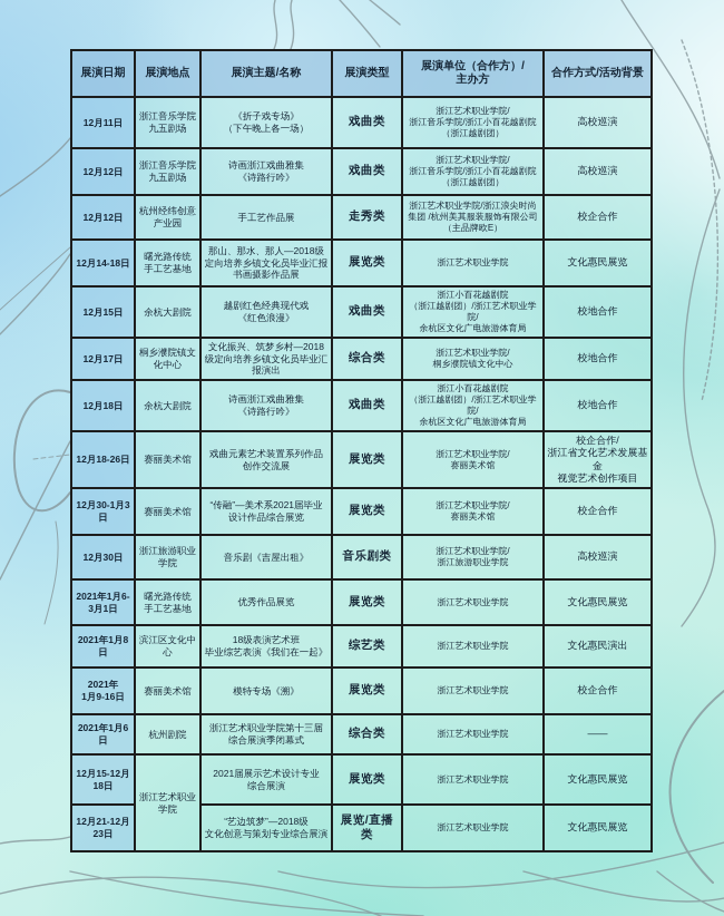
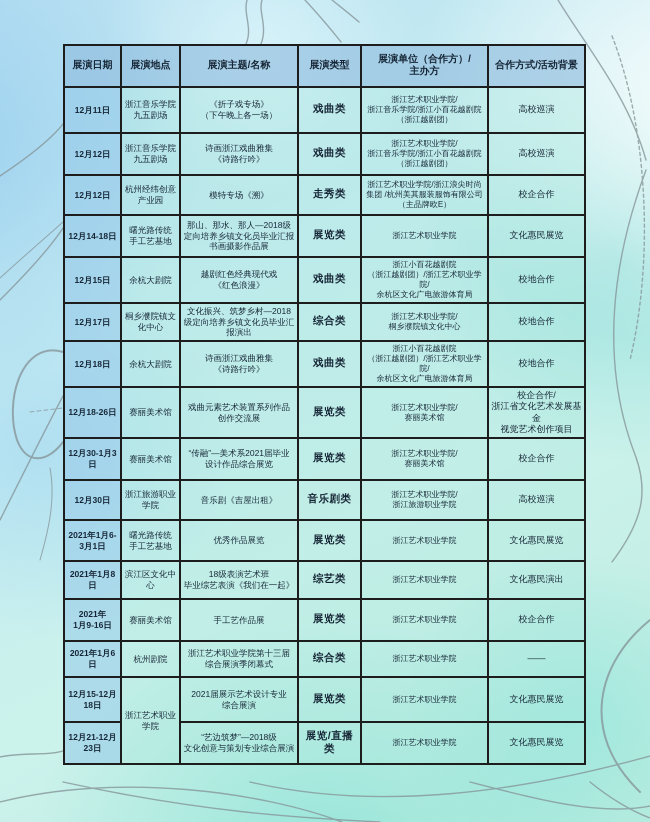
  展演日期	展演地点	展演主题/名称	展演类型	展演单位（合作方）/ 主办方	合作方式/活动背景
  12月11日	浙江音乐学院 九五剧场	《折子戏专场》 （下午晚上各一场）	戏曲类	浙江艺术职业学院/ 浙江音乐学院/浙江小百花越剧院 （浙江越剧团）	高校巡演
  12月12日	浙江音乐学院 九五剧场	诗画浙江戏曲雅集 《诗路行吟》	戏曲类	浙江艺术职业学院/ 浙江音乐学院/浙江小百花越剧院 （浙江越剧团）	高校巡演
- 12月12日	杭州经纬创意 产业园	手工艺作品展	走秀类	浙江艺术职业学院/浙江浪尖时尚集团 /杭州美其服装服饰有限公司 （主品牌欧E）	校企合作
+ 12月12日	杭州经纬创意 产业园	模特专场《溯》	走秀类	浙江艺术职业学院/浙江浪尖时尚集团 /杭州美其服装服饰有限公司 （主品牌欧E）	校企合作
  12月14-18日	曙光路传统 手工艺基地	那山、那水、那人—2018级定向培养乡镇文化员毕业汇报书画摄影作品展	展览类	浙江艺术职业学院	文化惠民展览
  12月15日	余杭大剧院	越剧红色经典现代戏 《红色浪漫》	戏曲类	浙江小百花越剧院 （浙江越剧团）/浙江艺术职业学院/ 余杭区文化广电旅游体育局	校地合作
  12月17日	桐乡濮院镇文化中心	文化振兴、筑梦乡村—2018级定向培养乡镇文化员毕业汇报演出	综合类	浙江艺术职业学院/ 桐乡濮院镇文化中心	校地合作
  12月18日	余杭大剧院	诗画浙江戏曲雅集 《诗路行吟》	戏曲类	浙江小百花越剧院 （浙江越剧团）/浙江艺术职业学院/ 余杭区文化广电旅游体育局	校地合作
  12月18-26日	赛丽美术馆	戏曲元素艺术装置系列作品 创作交流展	展览类	浙江艺术职业学院/ 赛丽美术馆	校企合作/ 浙江省文化艺术发展基金 视觉艺术创作项目
  12月30-1月3日	赛丽美术馆	“传融”—美术系2021届毕业 设计作品综合展览	展览类	浙江艺术职业学院/ 赛丽美术馆	校企合作
  12月30日	浙江旅游职业学院	音乐剧《吉屋出租》	音乐剧类	浙江艺术职业学院/ 浙江旅游职业学院	高校巡演
  2021年1月6-3月1日	曙光路传统 手工艺基地	优秀作品展览	展览类	浙江艺术职业学院	文化惠民展览
  2021年1月8日	滨江区文化中心	18级表演艺术班 毕业综艺表演《我们在一起》	综艺类	浙江艺术职业学院	文化惠民演出
- 2021年 1月9-16日	赛丽美术馆	模特专场《溯》	展览类	浙江艺术职业学院	校企合作
+ 2021年 1月9-16日	赛丽美术馆	手工艺作品展	展览类	浙江艺术职业学院	校企合作
  2021年1月6日	杭州剧院	浙江艺术职业学院第十三届 综合展演季闭幕式	综合类	浙江艺术职业学院	——
  12月15-12月18日	浙江艺术职业学院	2021届展示艺术设计专业 综合展演	展览类	浙江艺术职业学院	文化惠民展览
  12月21-12月23日	“艺边筑梦”—2018级 文化创意与策划专业综合展演	展览/直播类	浙江艺术职业学院	文化惠民展览
